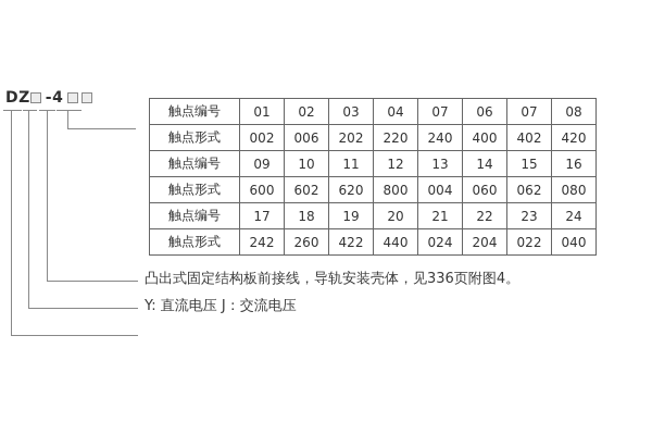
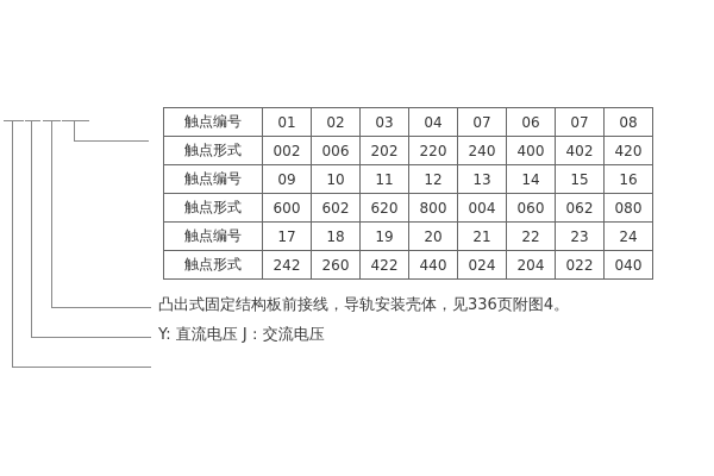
- DZ
- -4
  触点编号	01	02	03	04	07	06	07	08
  触点形式	002	006	202	220	240	400	402	420
  触点编号	09	10	11	12	13	14	15	16
  触点形式	600	602	620	800	004	060	062	080
  触点编号	17	18	19	20	21	22	23	24
  触点形式	242	260	422	440	024	204	022	040
  凸出式固定结构板前接线，导轨安装壳体，见336页附图4。
  Y: 直流电压 J：交流电压
